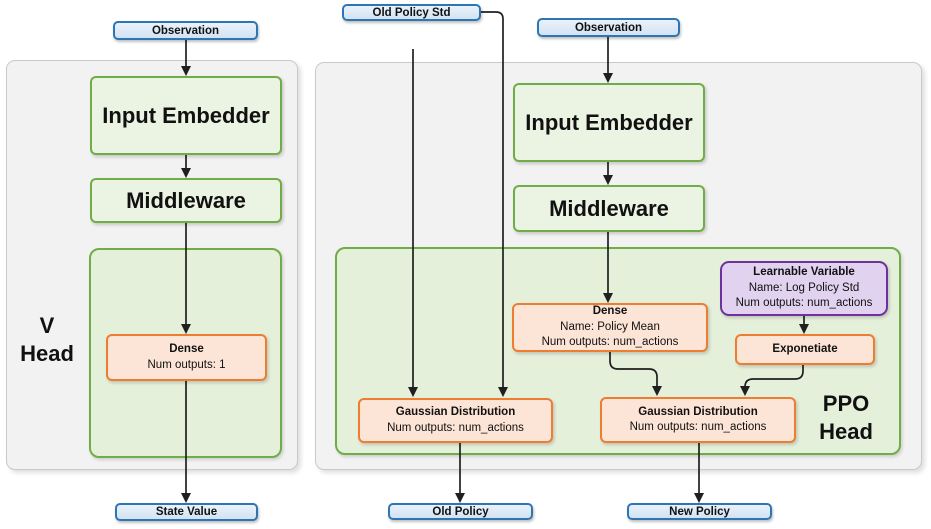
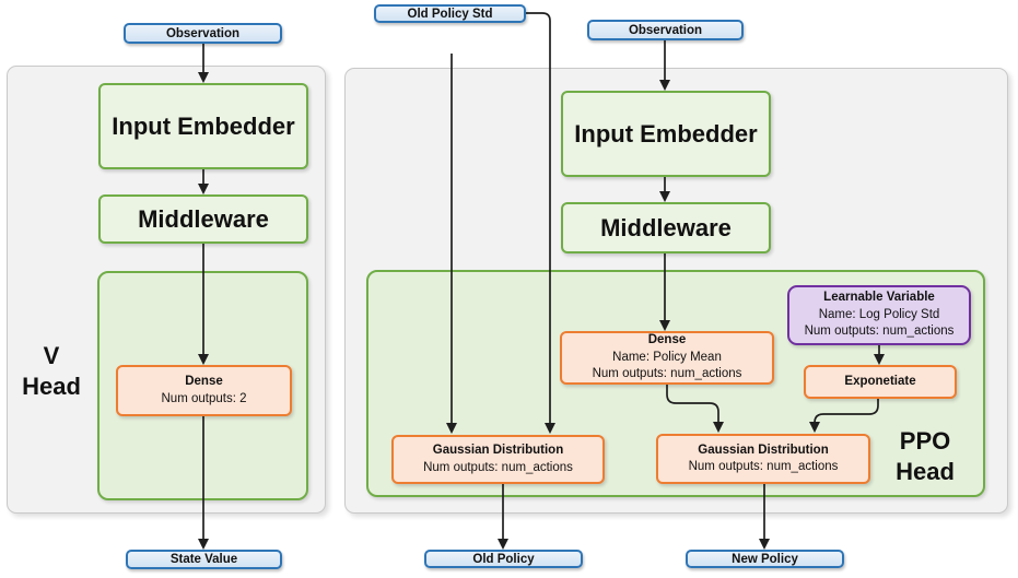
  Observation
  Input Embedder
  Middleware
  Dense
- Num outputs: 1
+ Num outputs: 2
  V
  Head
  State Value
  Old Policy Std
  Observation
  Input Embedder
  Middleware
  Dense
  Name: Policy Mean
  Num outputs: num_actions
  Learnable Variable
  Name: Log Policy Std
  Num outputs: num_actions
  Exponetiate
  Gaussian Distribution
  Num outputs: num_actions
  Gaussian Distribution
  Num outputs: num_actions
  PPO
  Head
  Old Policy
  New Policy
